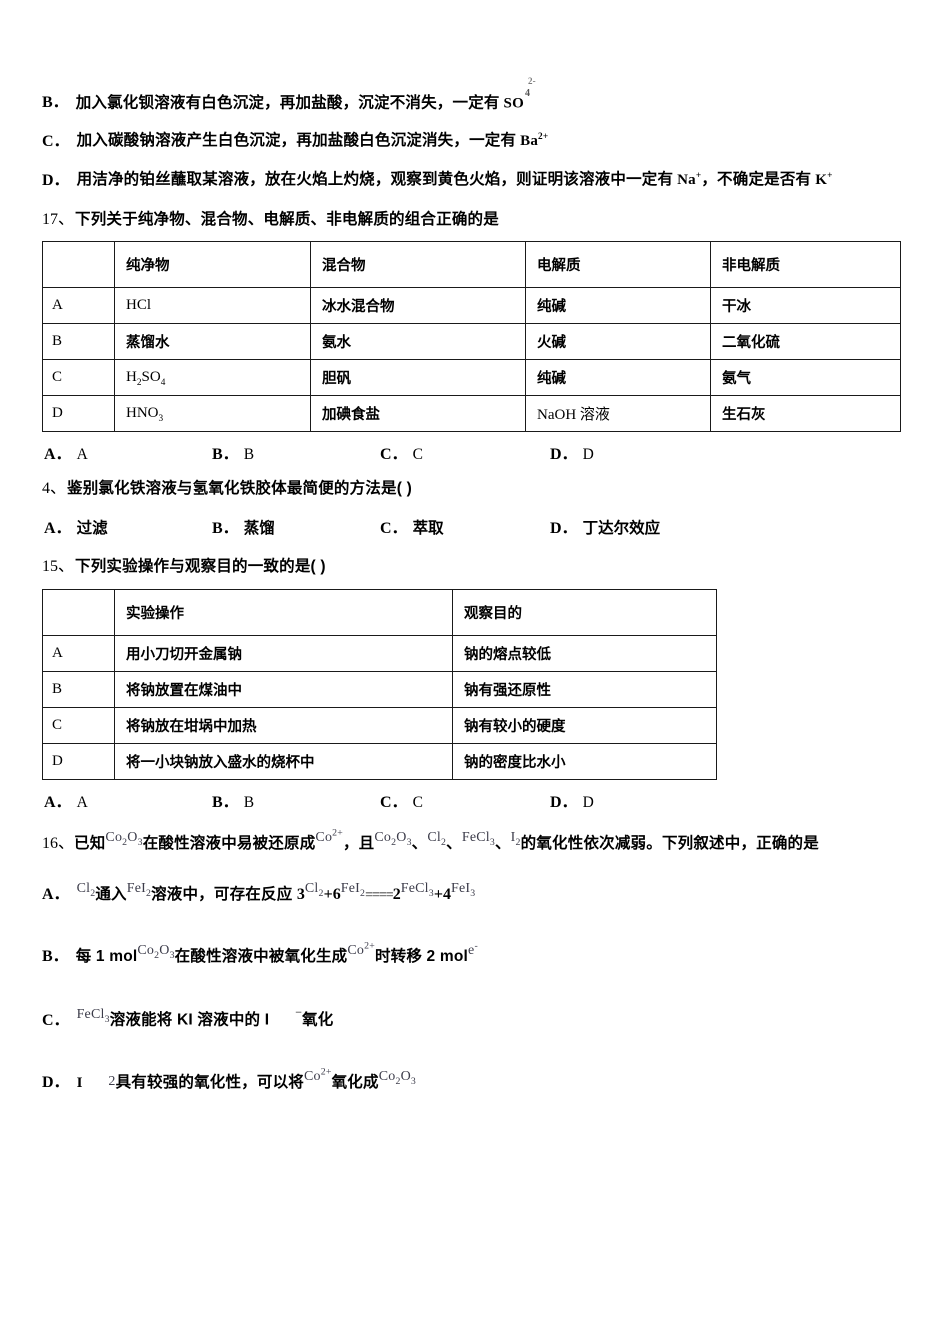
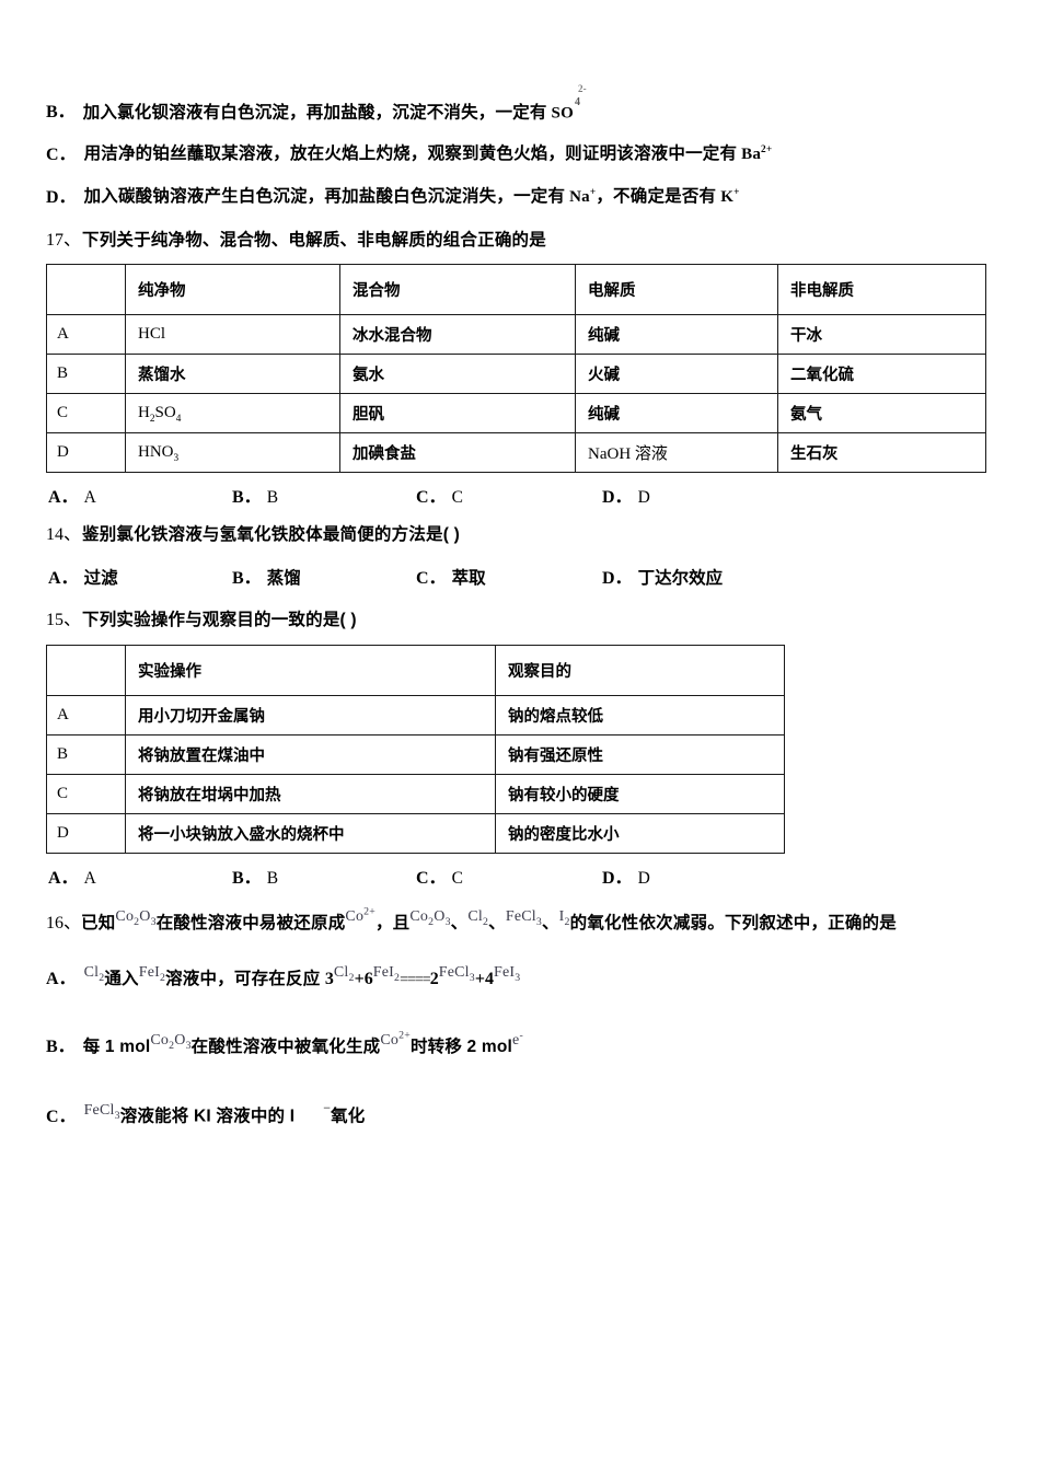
  B．
  加入氯化钡溶液有白色沉淀，再加盐酸，沉淀不消失，一定有 SO
  2-
  4
  C．
- 加入碳酸钠溶液产生白色沉淀，再加盐酸白色沉淀消失，一定有 Ba2+
+ 用洁净的铂丝蘸取某溶液，放在火焰上灼烧，观察到黄色火焰，则证明该溶液中一定有 Ba2+
  D．
- 用洁净的铂丝蘸取某溶液，放在火焰上灼烧，观察到黄色火焰，则证明该溶液中一定有 Na+，不确定是否有 K+
+ 加入碳酸钠溶液产生白色沉淀，再加盐酸白色沉淀消失，一定有 Na+，不确定是否有 K+
  17、下列关于纯净物、混合物、电解质、非电解质的组合正确的是
  	纯净物	混合物	电解质	非电解质
  A	HCl	冰水混合物	纯碱	干冰
  B	蒸馏水	氨水	火碱	二氧化硫
  C	H2SO4	胆矾	纯碱	氨气
  D	HNO3	加碘食盐	NaOH 溶液	生石灰
  A． A
  B． B
  C． C
  D． D
- 4、鉴别氯化铁溶液与氢氧化铁胶体最简便的方法是( )
+ 14、鉴别氯化铁溶液与氢氧化铁胶体最简便的方法是( )
  A． 过滤
  B． 蒸馏
  C． 萃取
  D． 丁达尔效应
  15、下列实验操作与观察目的一致的是( )
  	实验操作	观察目的
  A	用小刀切开金属钠	钠的熔点较低
  B	将钠放置在煤油中	钠有强还原性
  C	将钠放在坩埚中加热	钠有较小的硬度
  D	将一小块钠放入盛水的烧杯中	钠的密度比水小
  A． A
  B． B
  C． C
  D． D
  16、已知Co2O3在酸性溶液中易被还原成Co2+，且Co2O3、Cl2、FeCl3、I2的氧化性依次减弱。下列叙述中，正确的是
  A． Cl2通入FeI2溶液中，可存在反应 3Cl2+6FeI2====2FeCl3+4FeI3
  B． 每 1 molCo2O3在酸性溶液中被氧化生成Co2+时转移 2 mole-
  C． FeCl3溶液能将 KI 溶液中的 I −氧化
- D． I 2具有较强的氧化性，可以将Co2+氧化成Co2O3
